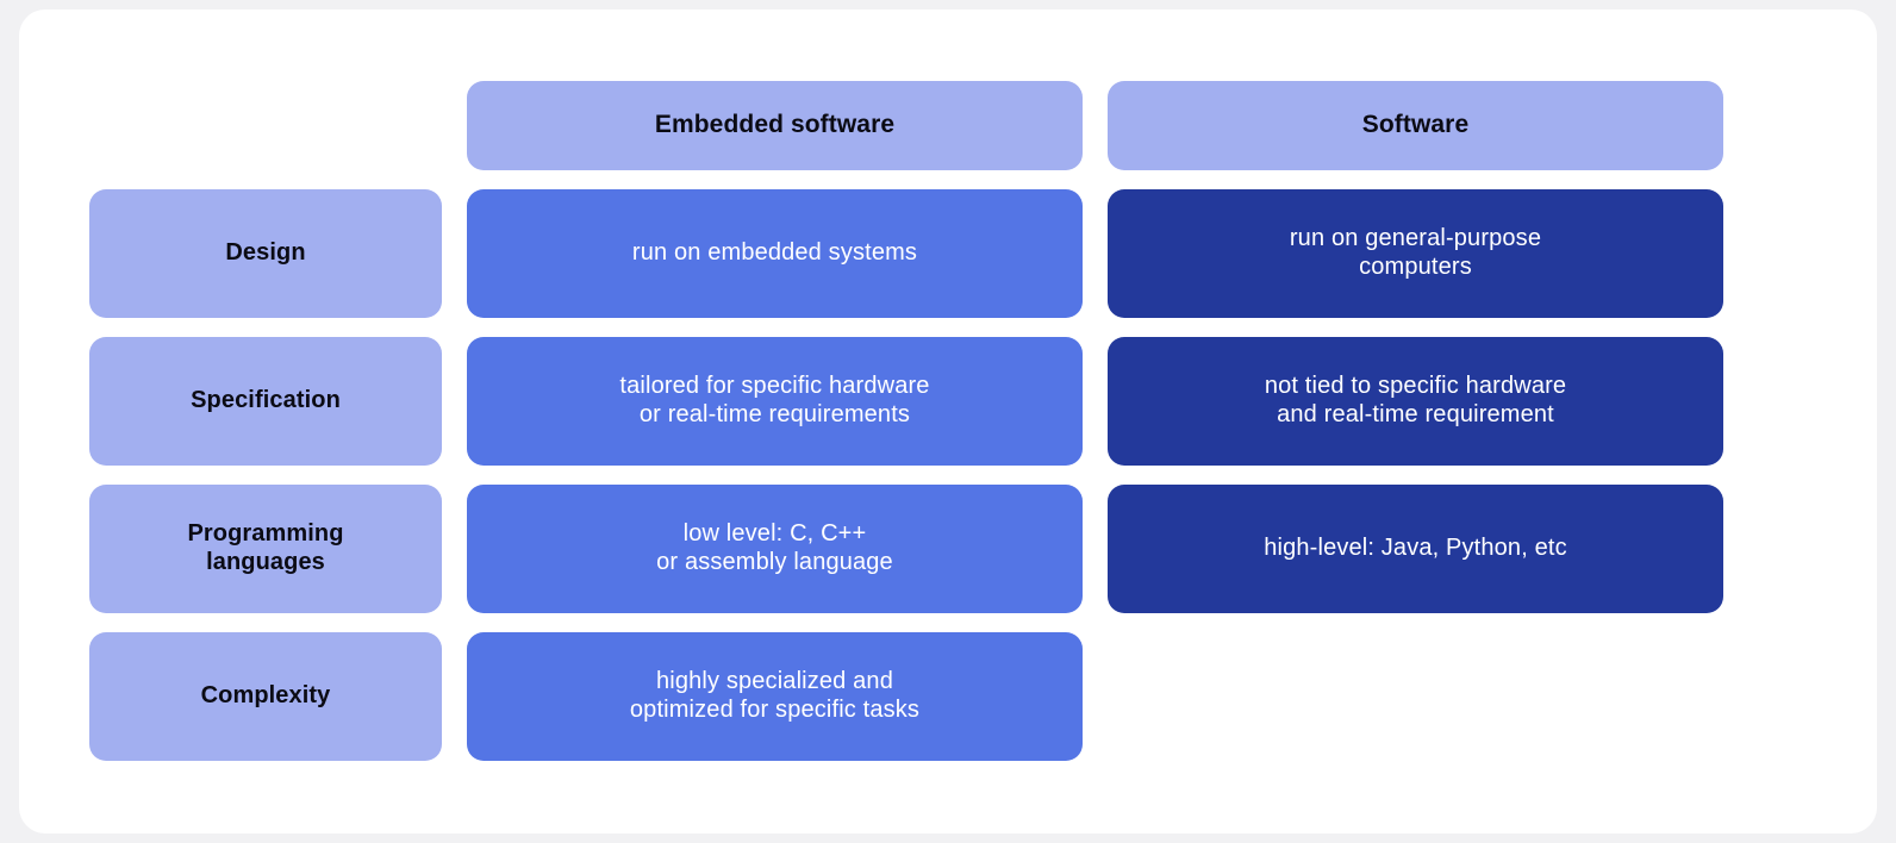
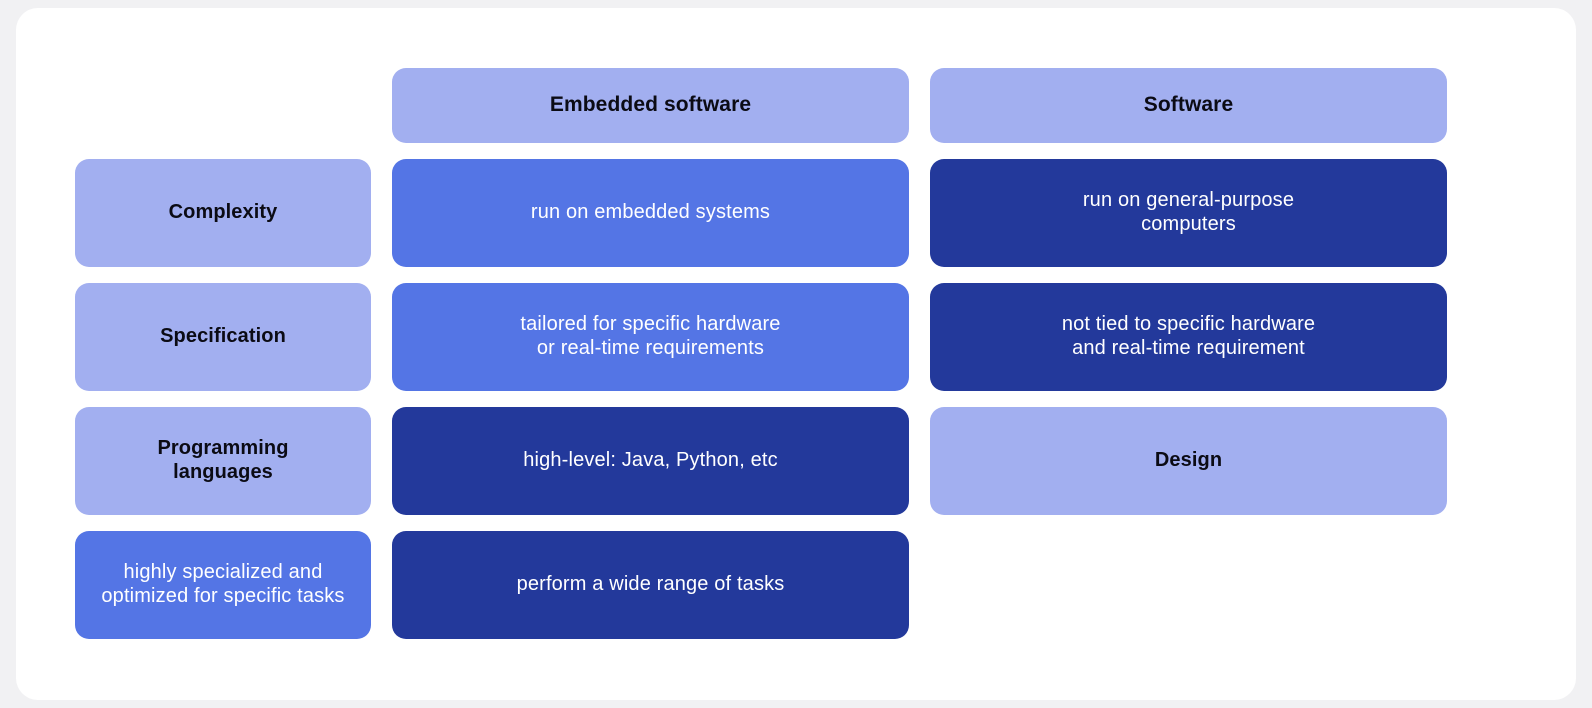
  Embedded software
  Software
- Design
+ Complexity
  run on embedded systems
  run on general-purpose
  computers
  Specification
  tailored for specific hardware
  or real-time requirements
  not tied to specific hardware
  and real-time requirement
  Programming
  languages
- low level: C, C++
- or assembly language
  high-level: Java, Python, etc
- Complexity
+ Design
  highly specialized and
  optimized for specific tasks
+ perform a wide range of tasks
